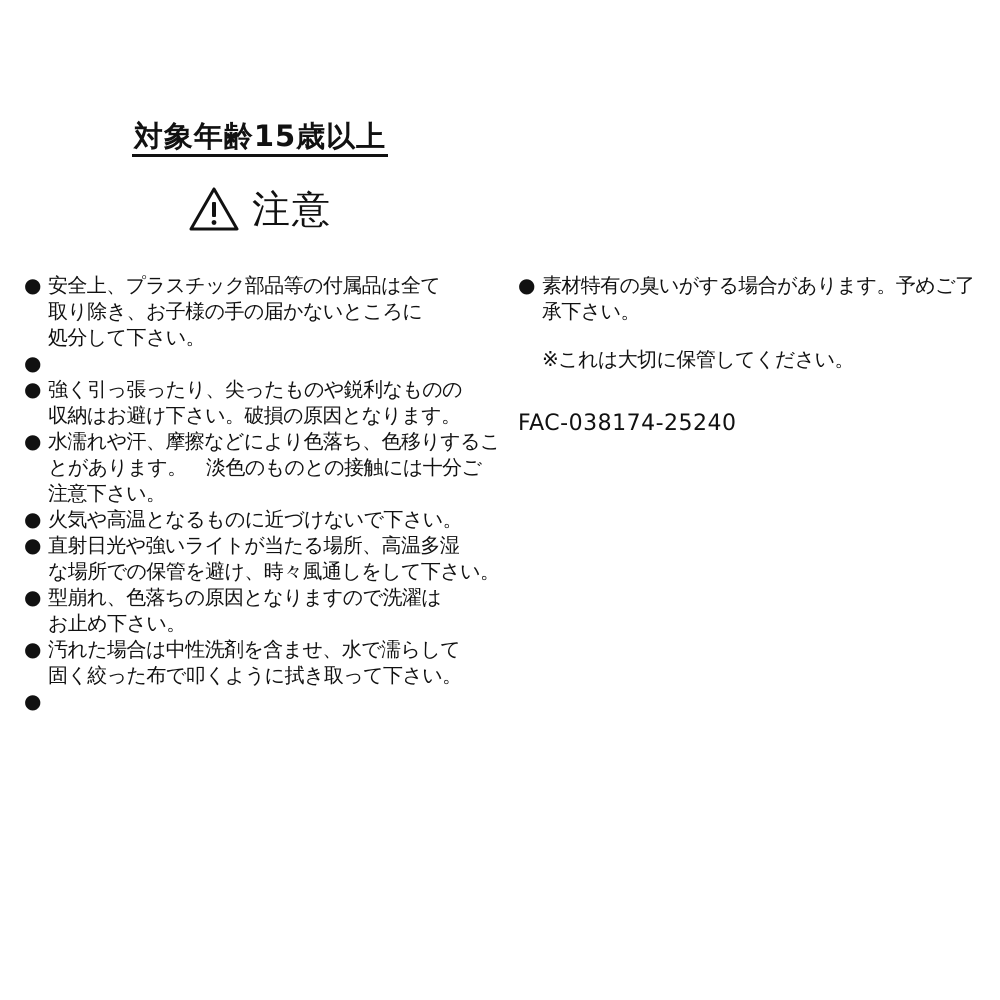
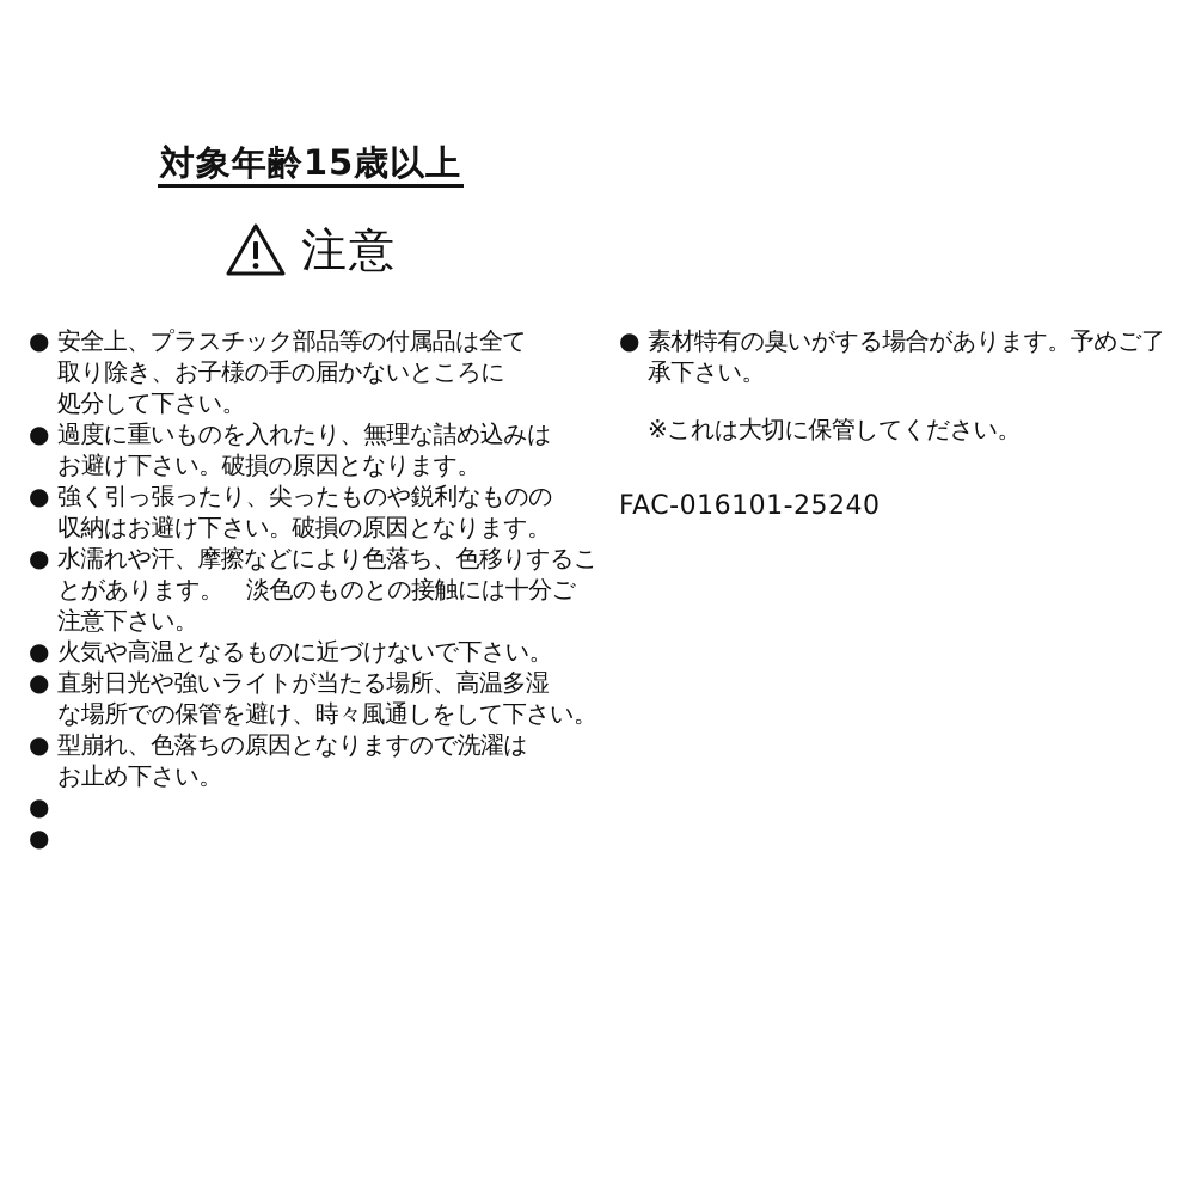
  対象年齢15歳以上
  注意
  ●
  安全上、プラスチック部品等の付属品は全て
  取り除き、お子様の手の届かないところに
  処分して下さい。
  ●
+ 過度に重いものを入れたり、無理な詰め込みは
+ お避け下さい。破損の原因となります。
  ●
  強く引っ張ったり、尖ったものや鋭利なものの
  収納はお避け下さい。破損の原因となります。
  ●
  水濡れや汗、摩擦などにより色落ち、色移りするこ
  とがあります。 淡色のものとの接触には十分ご
  注意下さい。
  ●
  火気や高温となるものに近づけないで下さい。
  ●
  直射日光や強いライトが当たる場所、高温多湿
  な場所での保管を避け、時々風通しをして下さい。
  ●
  型崩れ、色落ちの原因となりますので洗濯は
  お止め下さい。
  ●
- 汚れた場合は中性洗剤を含ませ、水で濡らして
- 固く絞った布で叩くように拭き取って下さい。
  ●
  ●
  素材特有の臭いがする場合があります。予めご了
  承下さい。
  ※これは大切に保管してください。
- FAC-038174-25240
+ FAC-016101-25240
